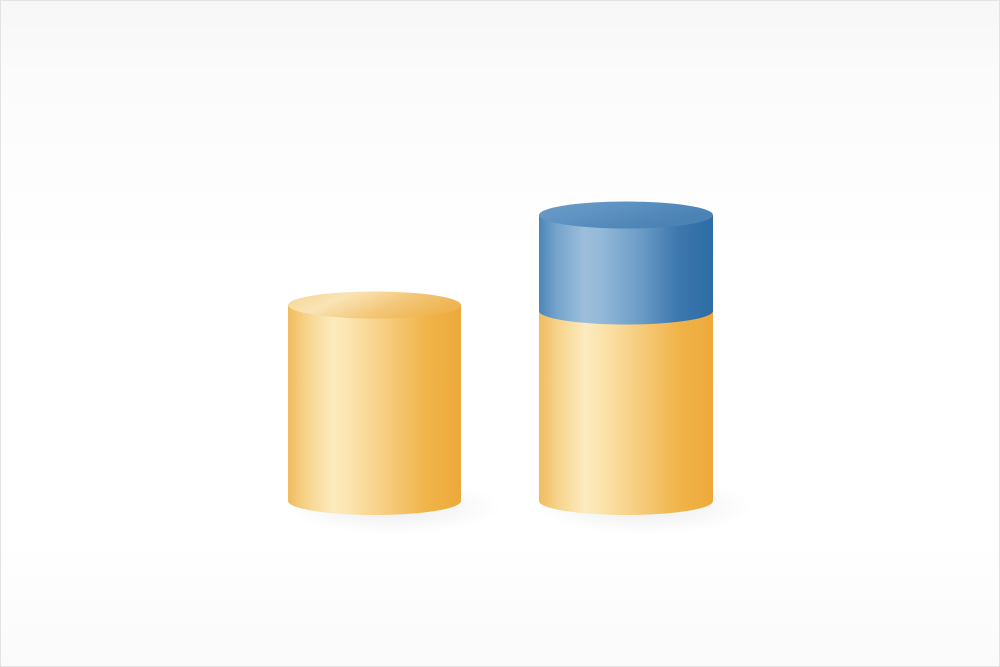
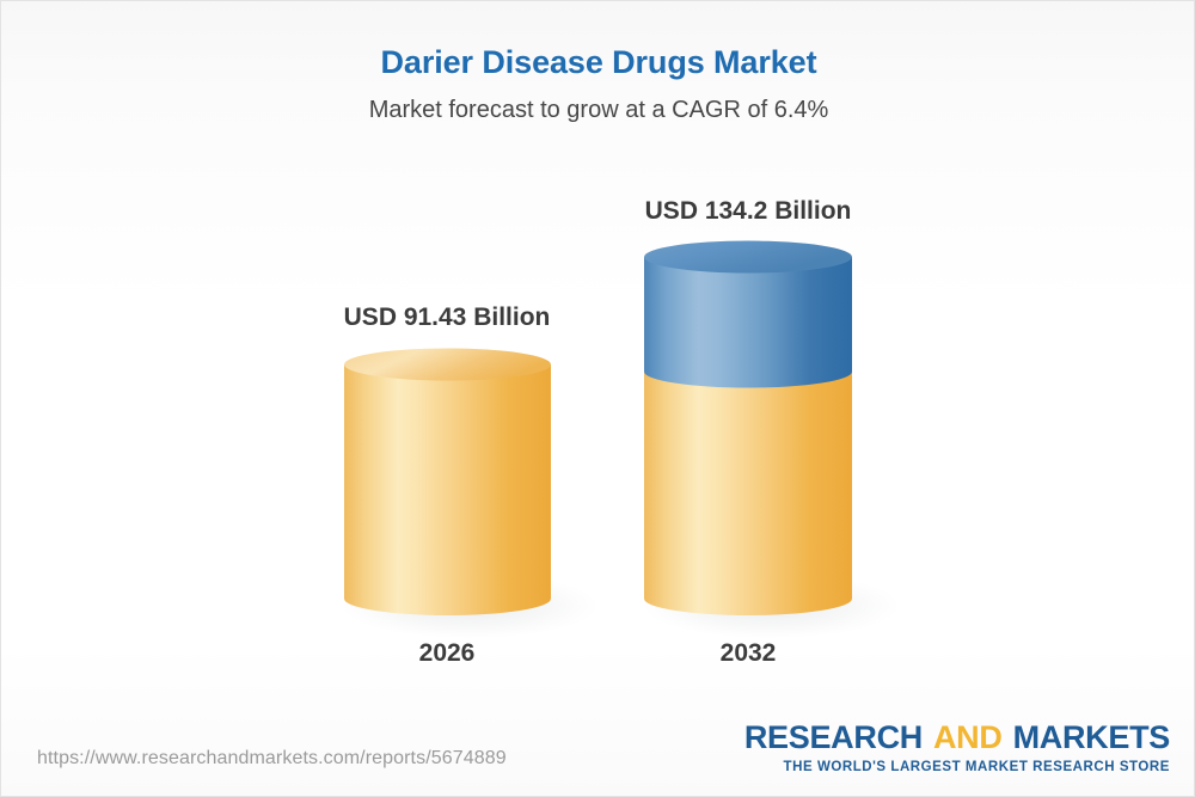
+ Darier Disease Drugs Market
+ Market forecast to grow at a CAGR of 6.4%
+ USD 91.43 Billion
+ USD 134.2 Billion
+ 2026
+ 2032
+ https://www.researchandmarkets.com/reports/5674889
+ RESEARCH AND MARKETS
+ THE WORLD'S LARGEST MARKET RESEARCH STORE
